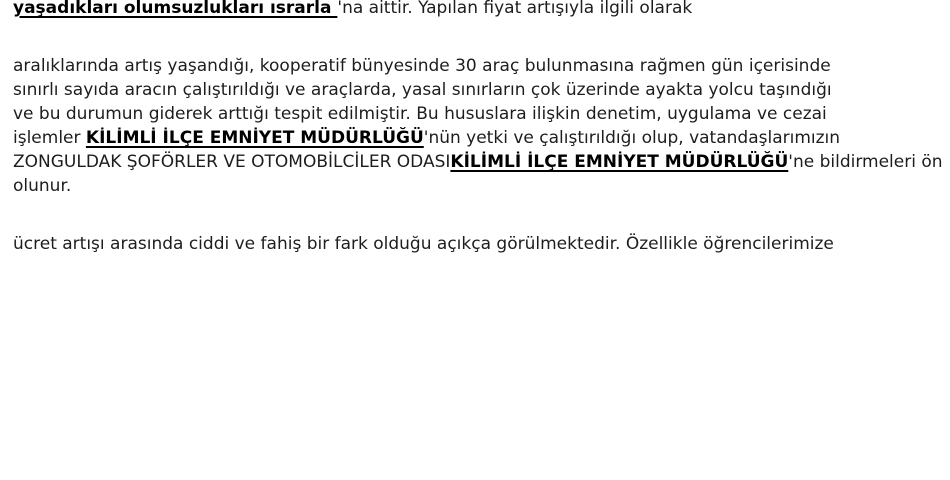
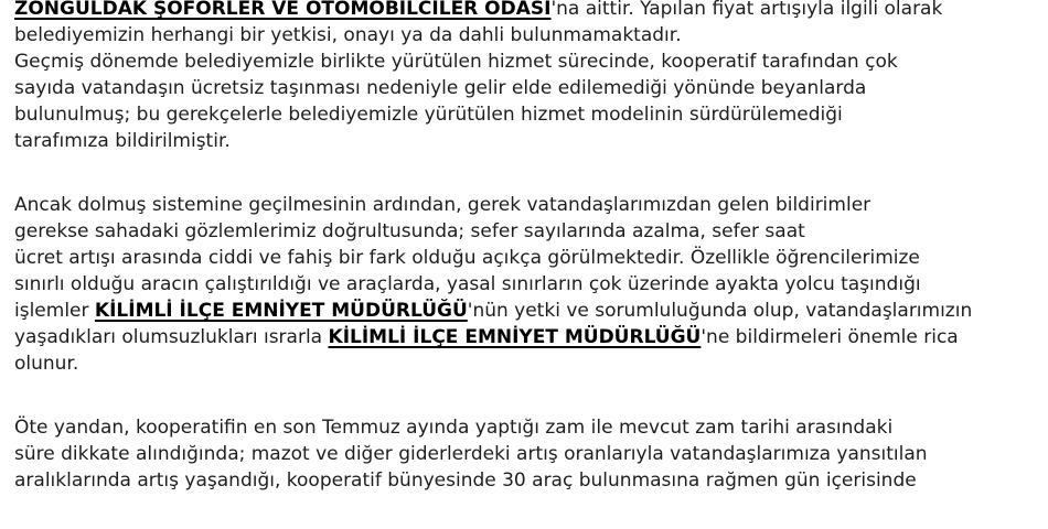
- yaşadıkları olumsuzlukları ısrarla 'na aittir. Yapılan fiyat artışıyla ilgili olarak
+ ZONGULDAK ŞOFÖRLER VE OTOMOBİLCİLER ODASI'na aittir. Yapılan fiyat artışıyla ilgili olarak
+ belediyemizin herhangi bir yetkisi, onayı ya da dahli bulunmamaktadır.
+ Geçmiş dönemde belediyemizle birlikte yürütülen hizmet sürecinde, kooperatif tarafından çok
+ sayıda vatandaşın ücretsiz taşınması nedeniyle gelir elde edilemediği yönünde beyanlarda
+ bulunulmuş; bu gerekçelerle belediyemizle yürütülen hizmet modelinin sürdürülemediği
+ tarafımıza bildirilmiştir.
+ Ancak dolmuş sistemine geçilmesinin ardından, gerek vatandaşlarımızdan gelen bildirimler
+ gerekse sahadaki gözlemlerimiz doğrultusunda; sefer sayılarında azalma, sefer saat
- aralıklarında artış yaşandığı, kooperatif bünyesinde 30 araç bulunmasına rağmen gün içerisinde
+ ücret artışı arasında ciddi ve fahiş bir fark olduğu açıkça görülmektedir. Özellikle öğrencilerimize
- sınırlı sayıda aracın çalıştırıldığı ve araçlarda, yasal sınırların çok üzerinde ayakta yolcu taşındığı
+ sınırlı olduğu aracın çalıştırıldığı ve araçlarda, yasal sınırların çok üzerinde ayakta yolcu taşındığı
- ve bu durumun giderek arttığı tespit edilmiştir. Bu hususlara ilişkin denetim, uygulama ve cezai
- işlemler KİLİMLİ İLÇE EMNİYET MÜDÜRLÜĞÜ'nün yetki ve çalıştırıldığı olup, vatandaşlarımızın
+ işlemler KİLİMLİ İLÇE EMNİYET MÜDÜRLÜĞÜ'nün yetki ve sorumluluğunda olup, vatandaşlarımızın
- ZONGULDAK ŞOFÖRLER VE OTOMOBİLCİLER ODASIKİLİMLİ İLÇE EMNİYET MÜDÜRLÜĞÜ'ne bildirmeleri ön
+ yaşadıkları olumsuzlukları ısrarla KİLİMLİ İLÇE EMNİYET MÜDÜRLÜĞÜ'ne bildirmeleri önemle rica
  olunur.
+ Öte yandan, kooperatifin en son Temmuz ayında yaptığı zam ile mevcut zam tarihi arasındaki
+ süre dikkate alındığında; mazot ve diğer giderlerdeki artış oranlarıyla vatandaşlarımıza yansıtılan
- ücret artışı arasında ciddi ve fahiş bir fark olduğu açıkça görülmektedir. Özellikle öğrencilerimize
+ aralıklarında artış yaşandığı, kooperatif bünyesinde 30 araç bulunmasına rağmen gün içerisinde
